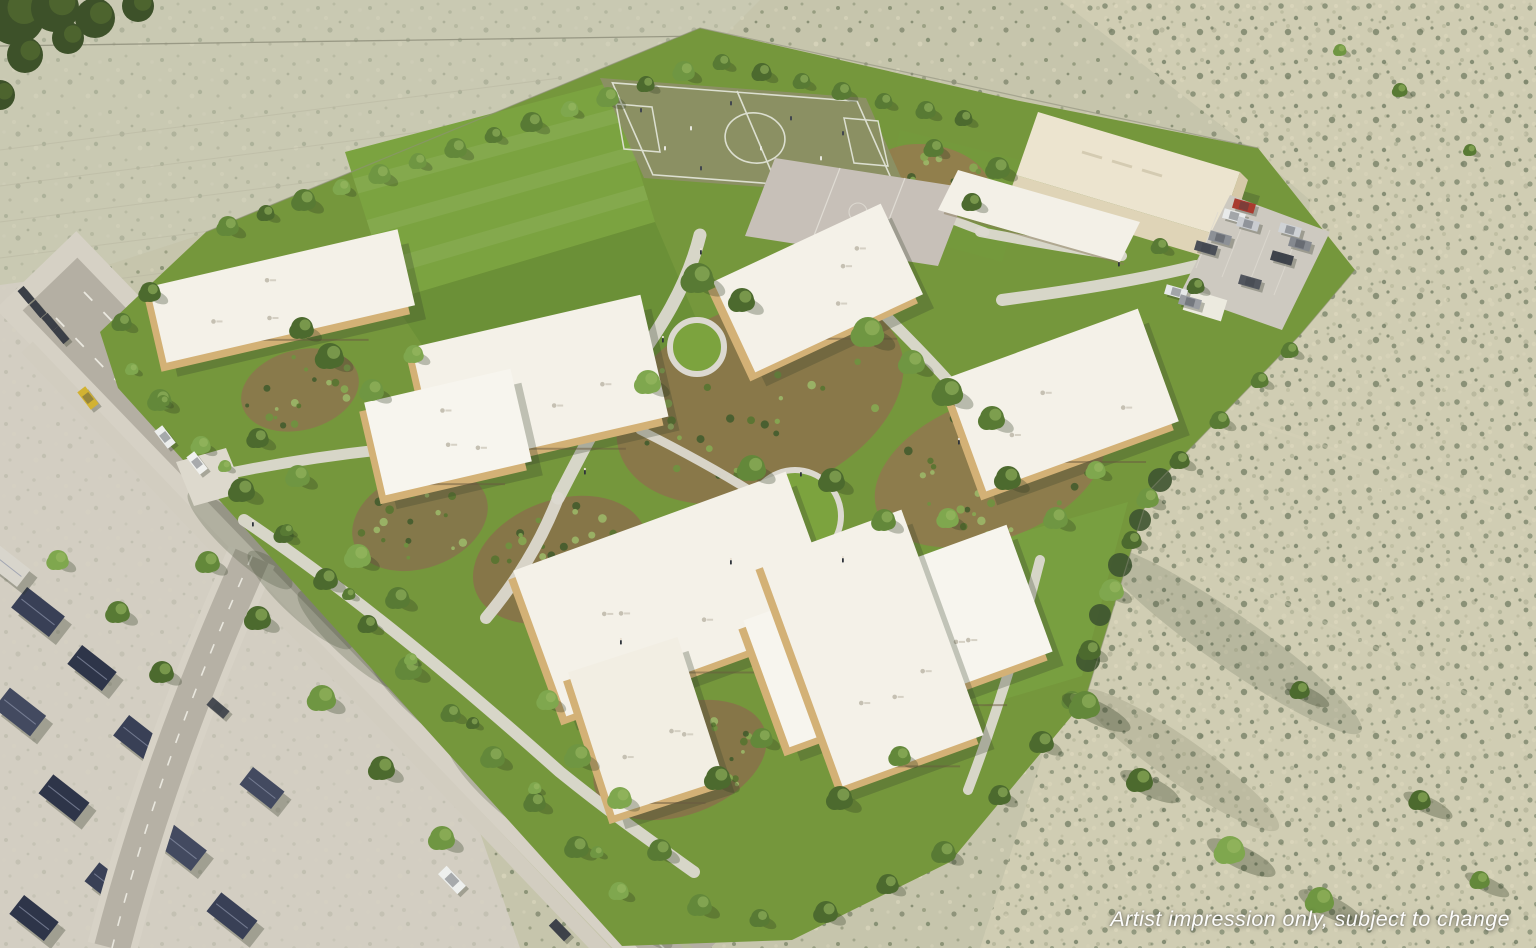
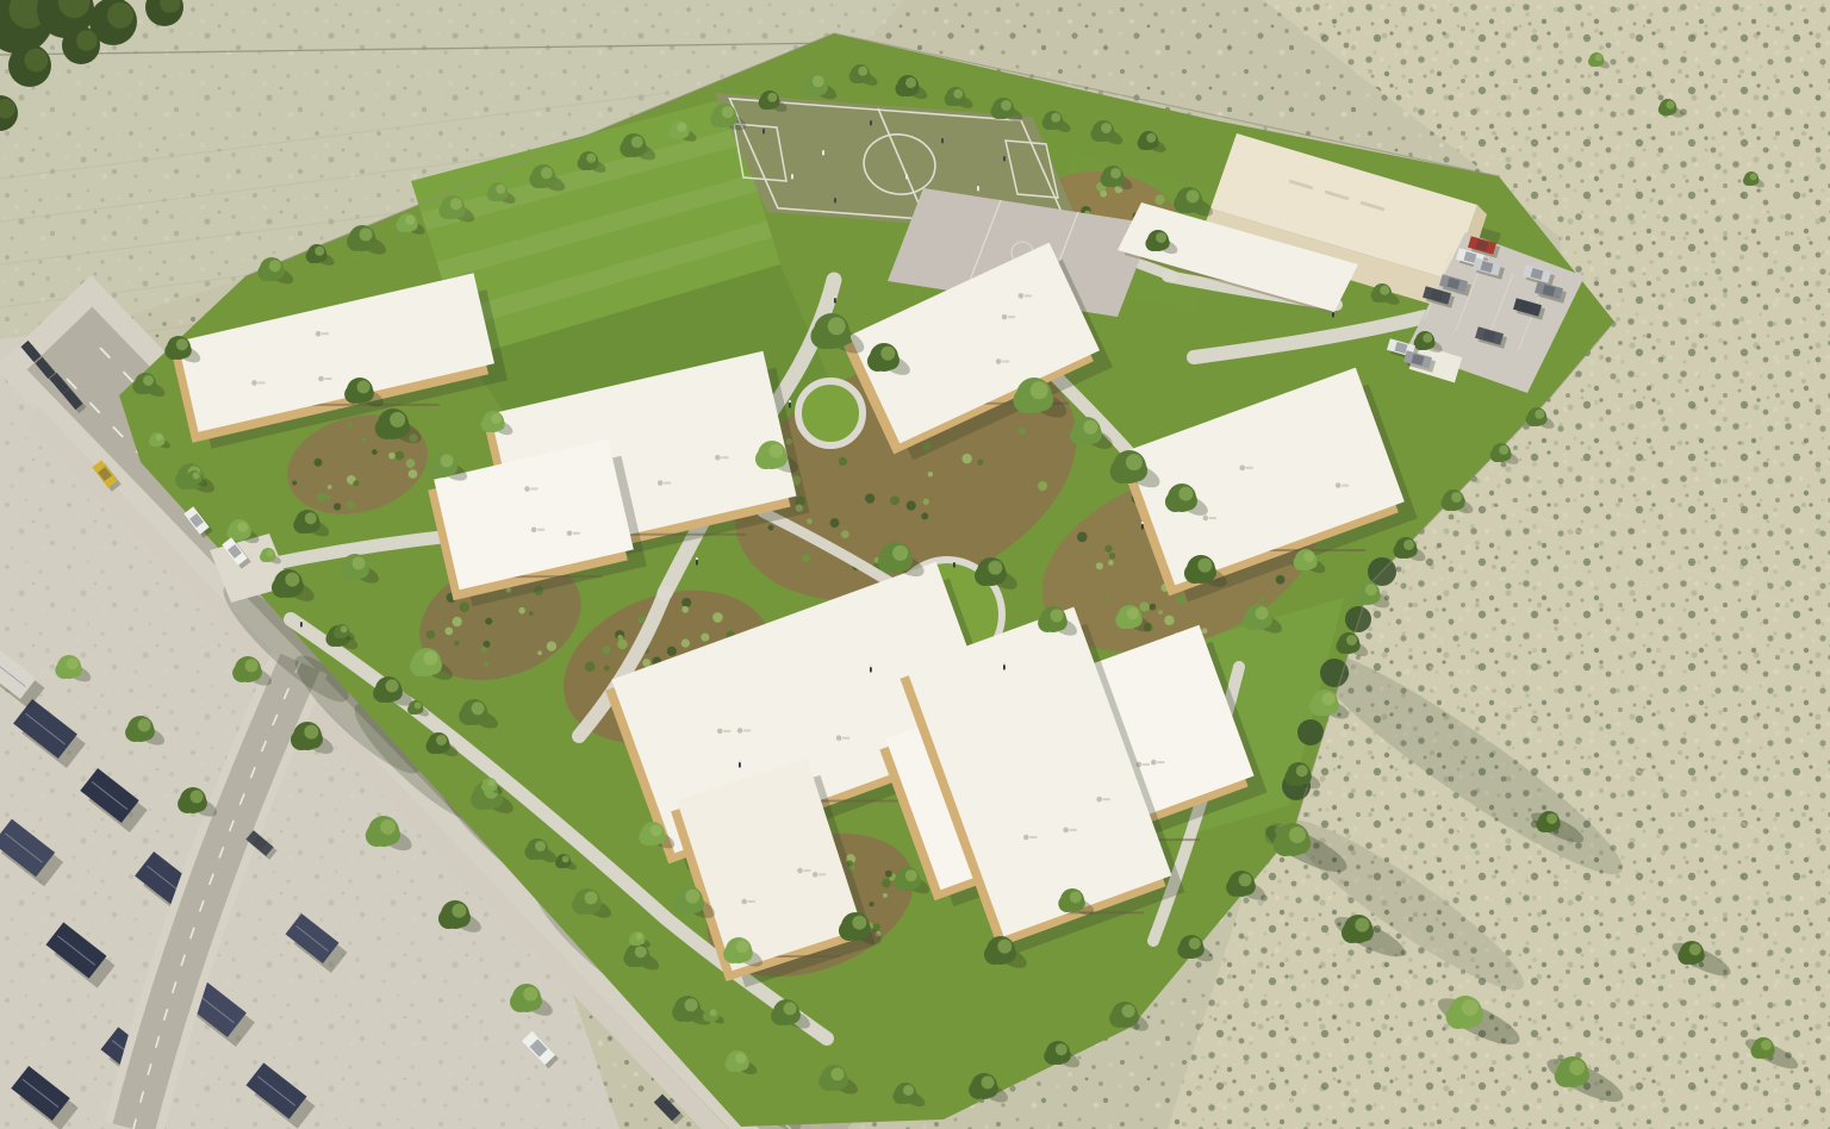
- Artist impression only, subject to change
